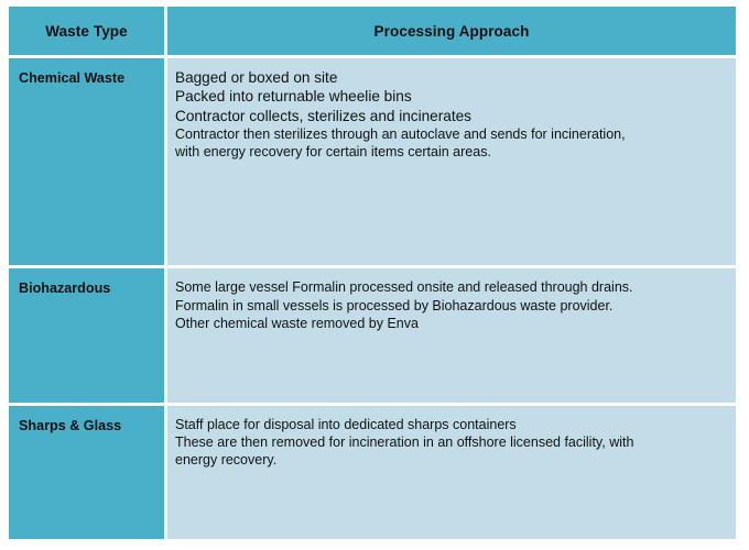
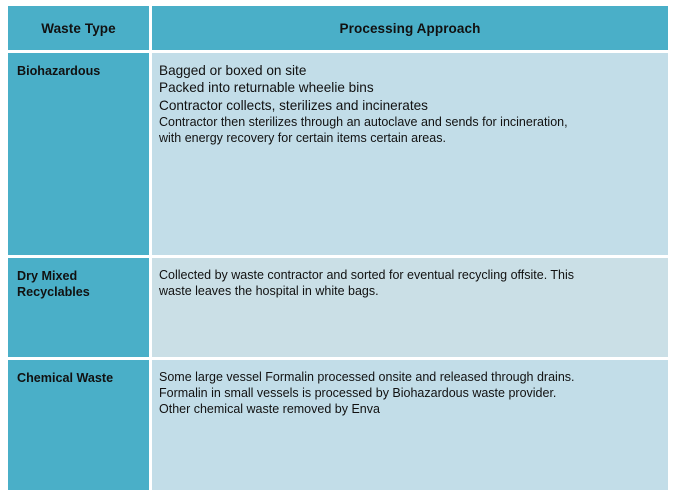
  Waste Type	Processing Approach
- Chemical Waste	Bagged or boxed on sitePacked into returnable wheelie binsContractor collects, sterilizes and incineratesContractor then sterilizes through an autoclave and sends for incineration,with energy recovery for certain items certain areas.
+ Biohazardous	Bagged or boxed on sitePacked into returnable wheelie binsContractor collects, sterilizes and incineratesContractor then sterilizes through an autoclave and sends for incineration,with energy recovery for certain items certain areas.
+ Dry MixedRecyclables	Collected by waste contractor and sorted for eventual recycling offsite. Thiswaste leaves the hospital in white bags.
- Biohazardous	Some large vessel Formalin processed onsite and released through drains.Formalin in small vessels is processed by Biohazardous waste provider.Other chemical waste removed by Enva
+ Chemical Waste	Some large vessel Formalin processed onsite and released through drains.Formalin in small vessels is processed by Biohazardous waste provider.Other chemical waste removed by Enva
- Sharps & Glass	Staff place for disposal into dedicated sharps containersThese are then removed for incineration in an offshore licensed facility, withenergy recovery.
